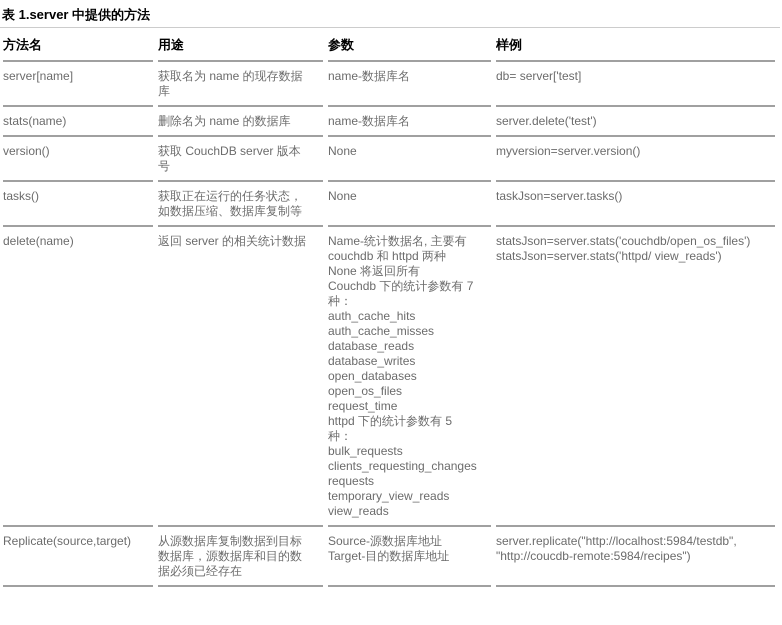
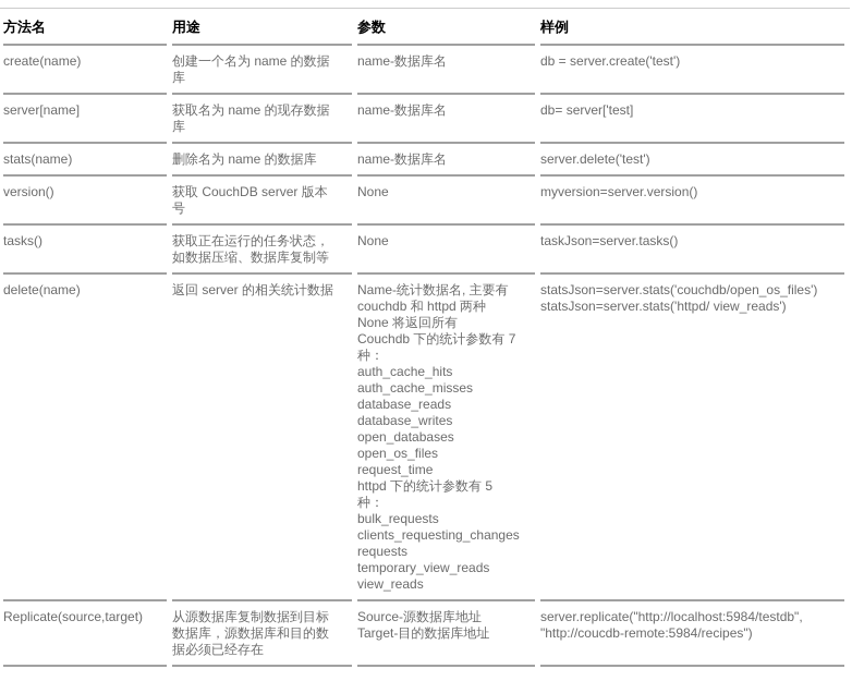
- 表 1.server 中提供的方法
  方法名	用途	参数	样例
+ create(name)	创建一个名为 name 的数据 库	name-数据库名	db = server.create('test')
  server[name]	获取名为 name 的现存数据 库	name-数据库名	db= server['test]
  stats(name)	删除名为 name 的数据库	name-数据库名	server.delete('test')
  version()	获取 CouchDB server 版本 号	None	myversion=server.version()
  tasks()	获取正在运行的任务状态， 如数据压缩、数据库复制等	None	taskJson=server.tasks()
  delete(name)	返回 server 的相关统计数据	Name-统计数据名, 主要有 couchdb 和 httpd 两种 None 将返回所有 Couchdb 下的统计参数有 7 种： auth_cache_hits auth_cache_misses database_reads database_writes open_databases open_os_files request_time httpd 下的统计参数有 5 种： bulk_requests clients_requesting_changes requests temporary_view_reads view_reads	statsJson=server.stats('couchdb/open_os_files') statsJson=server.stats('httpd/ view_reads')
  Replicate(source,target)	从源数据库复制数据到目标 数据库，源数据库和目的数 据必须已经存在	Source-源数据库地址 Target-目的数据库地址	server.replicate("http://localhost:5984/testdb", "http://coucdb-remote:5984/recipes")
